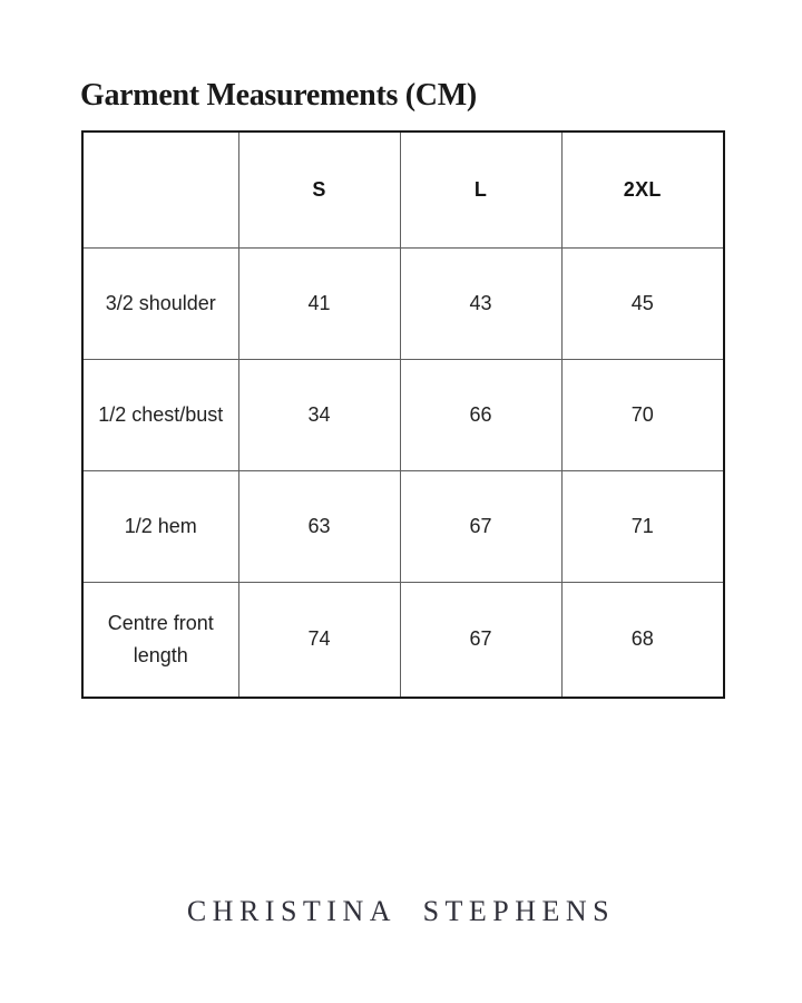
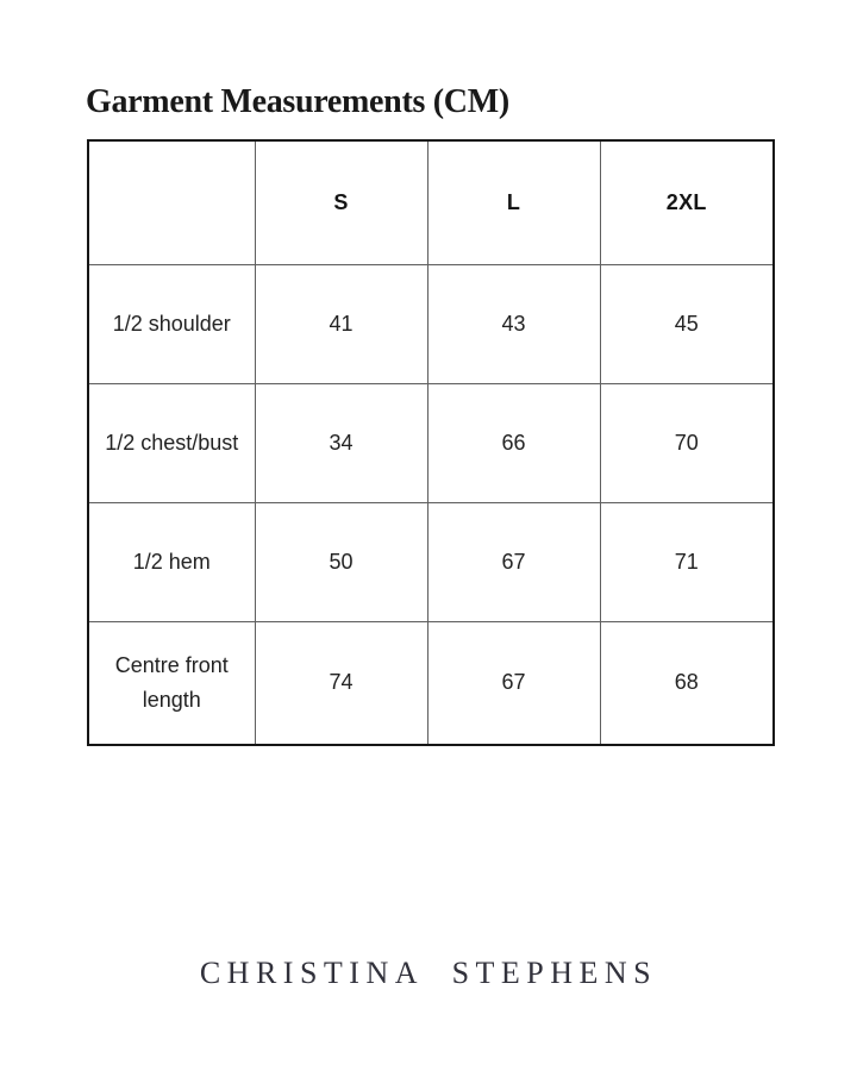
  Garment Measurements (CM)
  	S	L	2XL
- 3/2 shoulder	41	43	45
+ 1/2 shoulder	41	43	45
  1/2 chest/bust	34	66	70
- 1/2 hem	63	67	71
+ 1/2 hem	50	67	71
  Centre front length	74	67	68
  CHRISTINA STEPHENS
